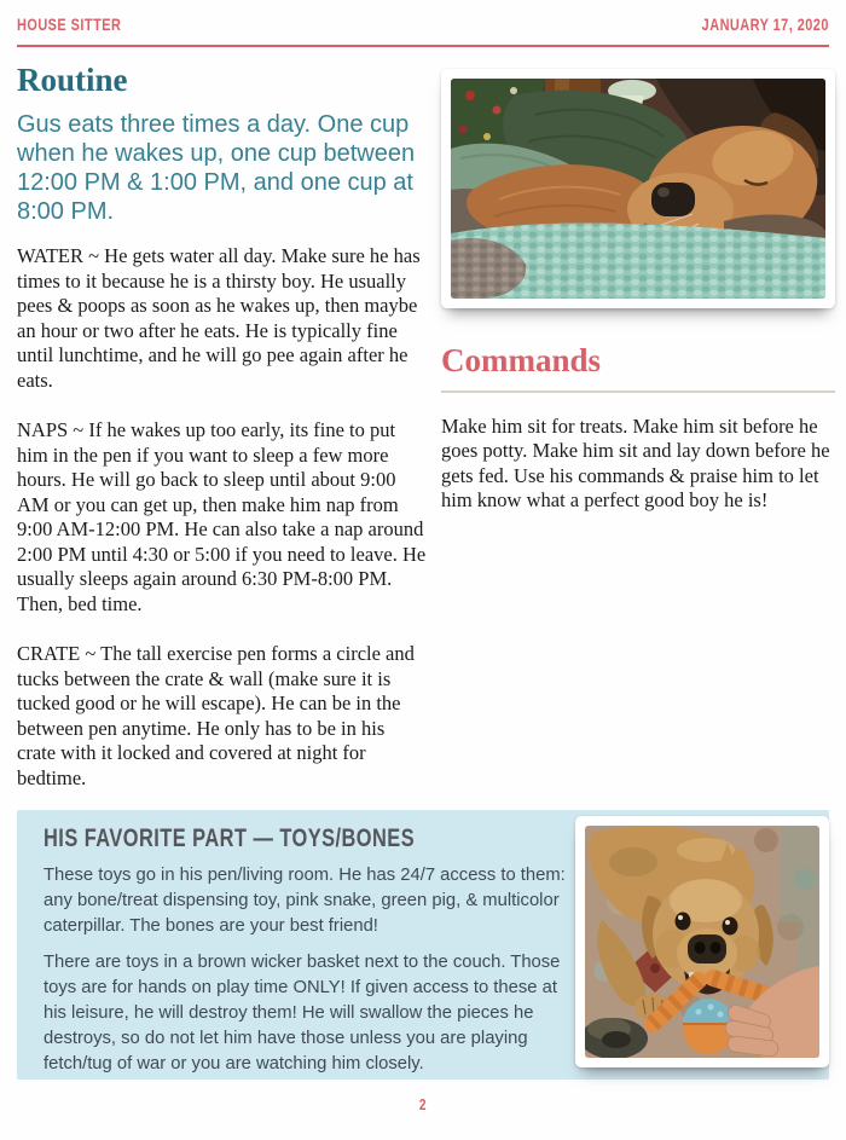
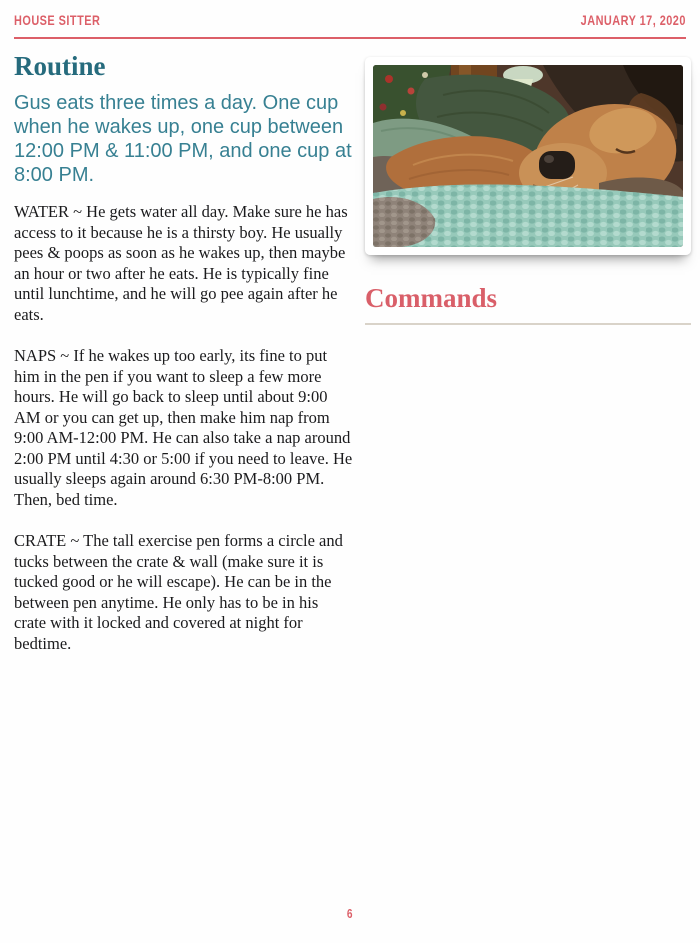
  HOUSE SITTER
  JANUARY 17, 2020
  Routine
- Gus eats three times a day. One cup when he wakes up, one cup between 12:00 PM & 1:00 PM, and one cup at 8:00 PM.
+ Gus eats three times a day. One cup when he wakes up, one cup between 12:00 PM & 11:00 PM, and one cup at 8:00 PM.
- WATER ~ He gets water all day. Make sure he has times to it because he is a thirsty boy. He usually pees & poops as soon as he wakes up, then maybe an hour or two after he eats. He is typically fine until lunchtime, and he will go pee again after he eats.
+ WATER ~ He gets water all day. Make sure he has access to it because he is a thirsty boy. He usually pees & poops as soon as he wakes up, then maybe an hour or two after he eats. He is typically fine until lunchtime, and he will go pee again after he eats.
  NAPS ~ If he wakes up too early, its fine to put him in the pen if you want to sleep a few more hours. He will go back to sleep until about 9:00 AM or you can get up, then make him nap from 9:00 AM-12:00 PM. He can also take a nap around 2:00 PM until 4:30 or 5:00 if you need to leave. He usually sleeps again around 6:30 PM-8:00 PM. Then, bed time.
  CRATE ~ The tall exercise pen forms a circle and tucks between the crate & wall (make sure it is tucked good or he will escape). He can be in the between pen anytime. He only has to be in his crate with it locked and covered at night for bedtime.
  Commands
- Make him sit for treats. Make him sit before he goes potty. Make him sit and lay down before he gets fed. Use his commands & praise him to let him know what a perfect good boy he is!
- HIS FAVORITE PART — TOYS/BONES
- These toys go in his pen/living room. He has 24/7 access to them: any bone/treat dispensing toy, pink snake, green pig, & multicolor caterpillar. The bones are your best friend!
- There are toys in a brown wicker basket next to the couch. Those toys are for hands on play time ONLY! If given access to these at his leisure, he will destroy them! He will swallow the pieces he destroys, so do not let him have those unless you are playing fetch/tug of war or you are watching him closely.
- 2
+ 6
